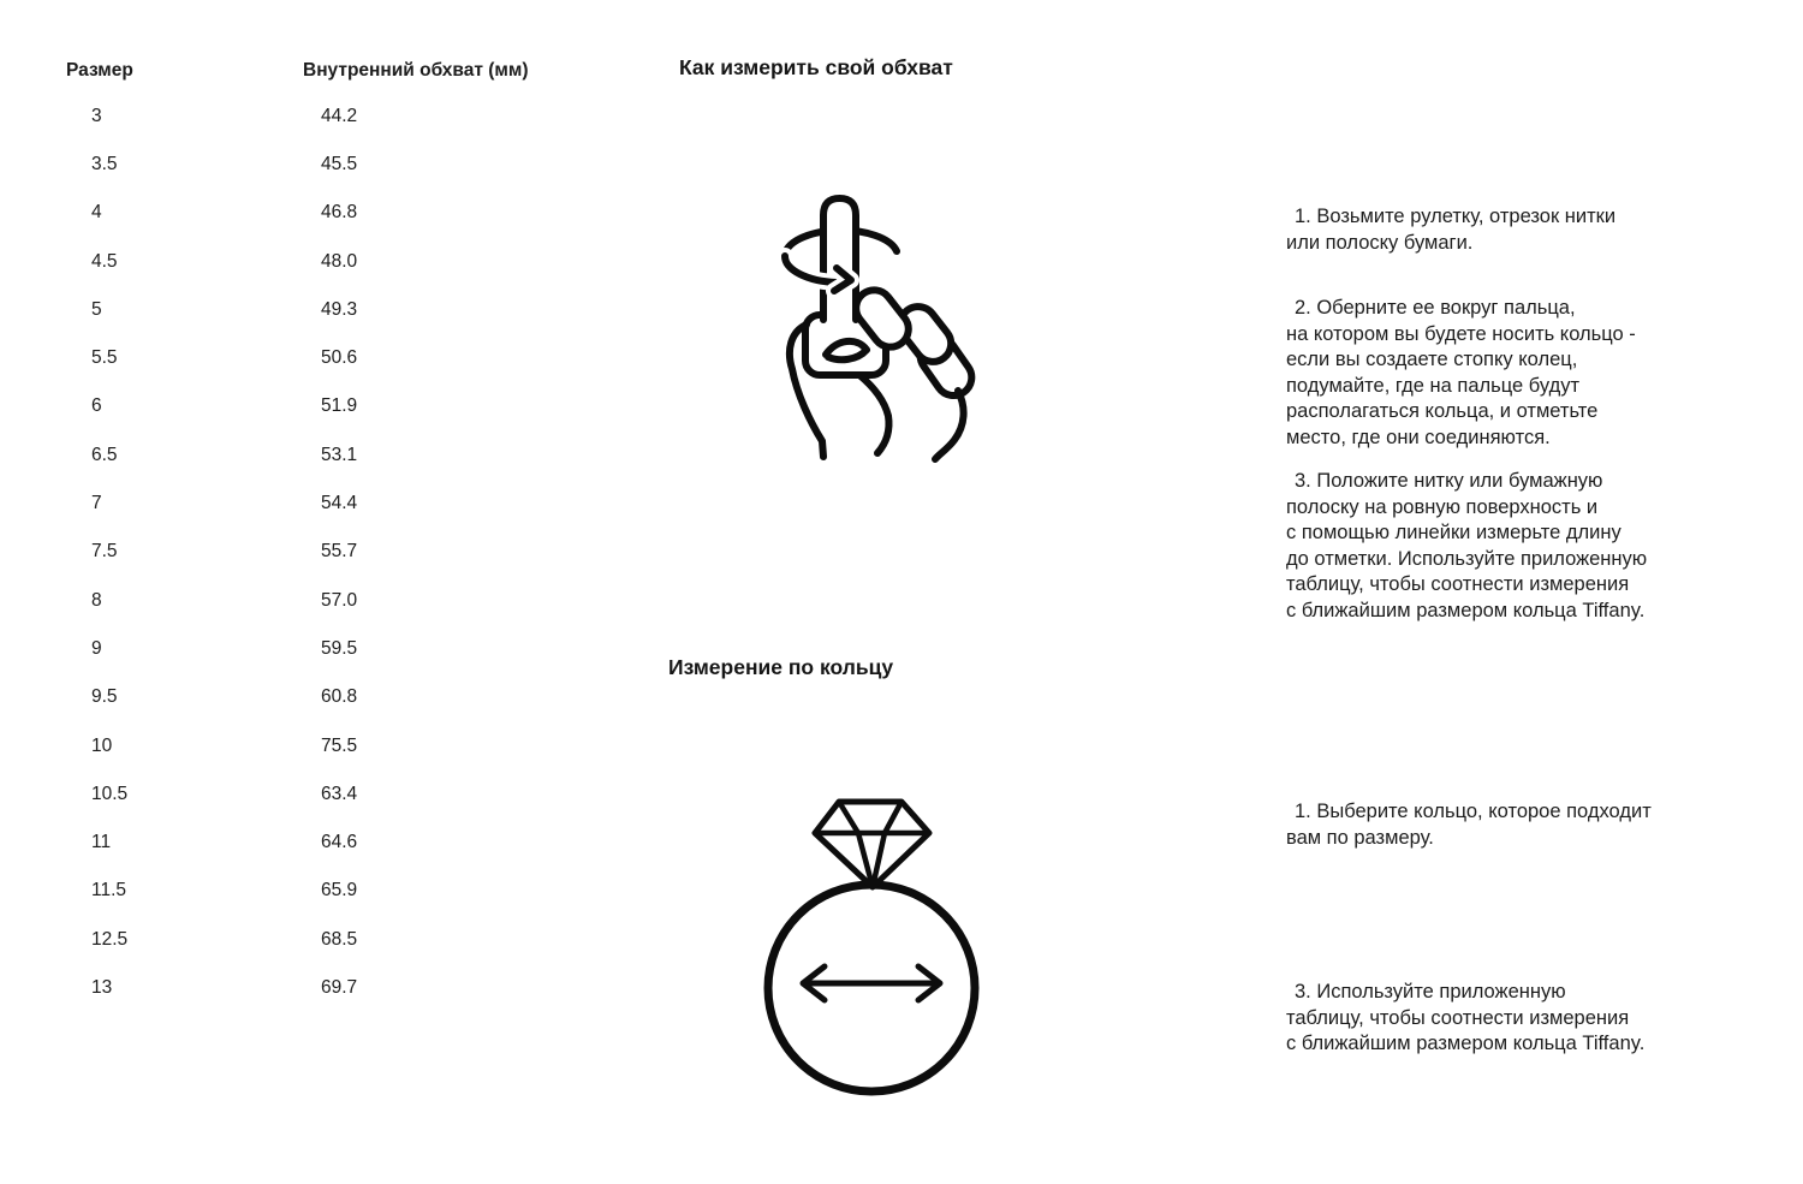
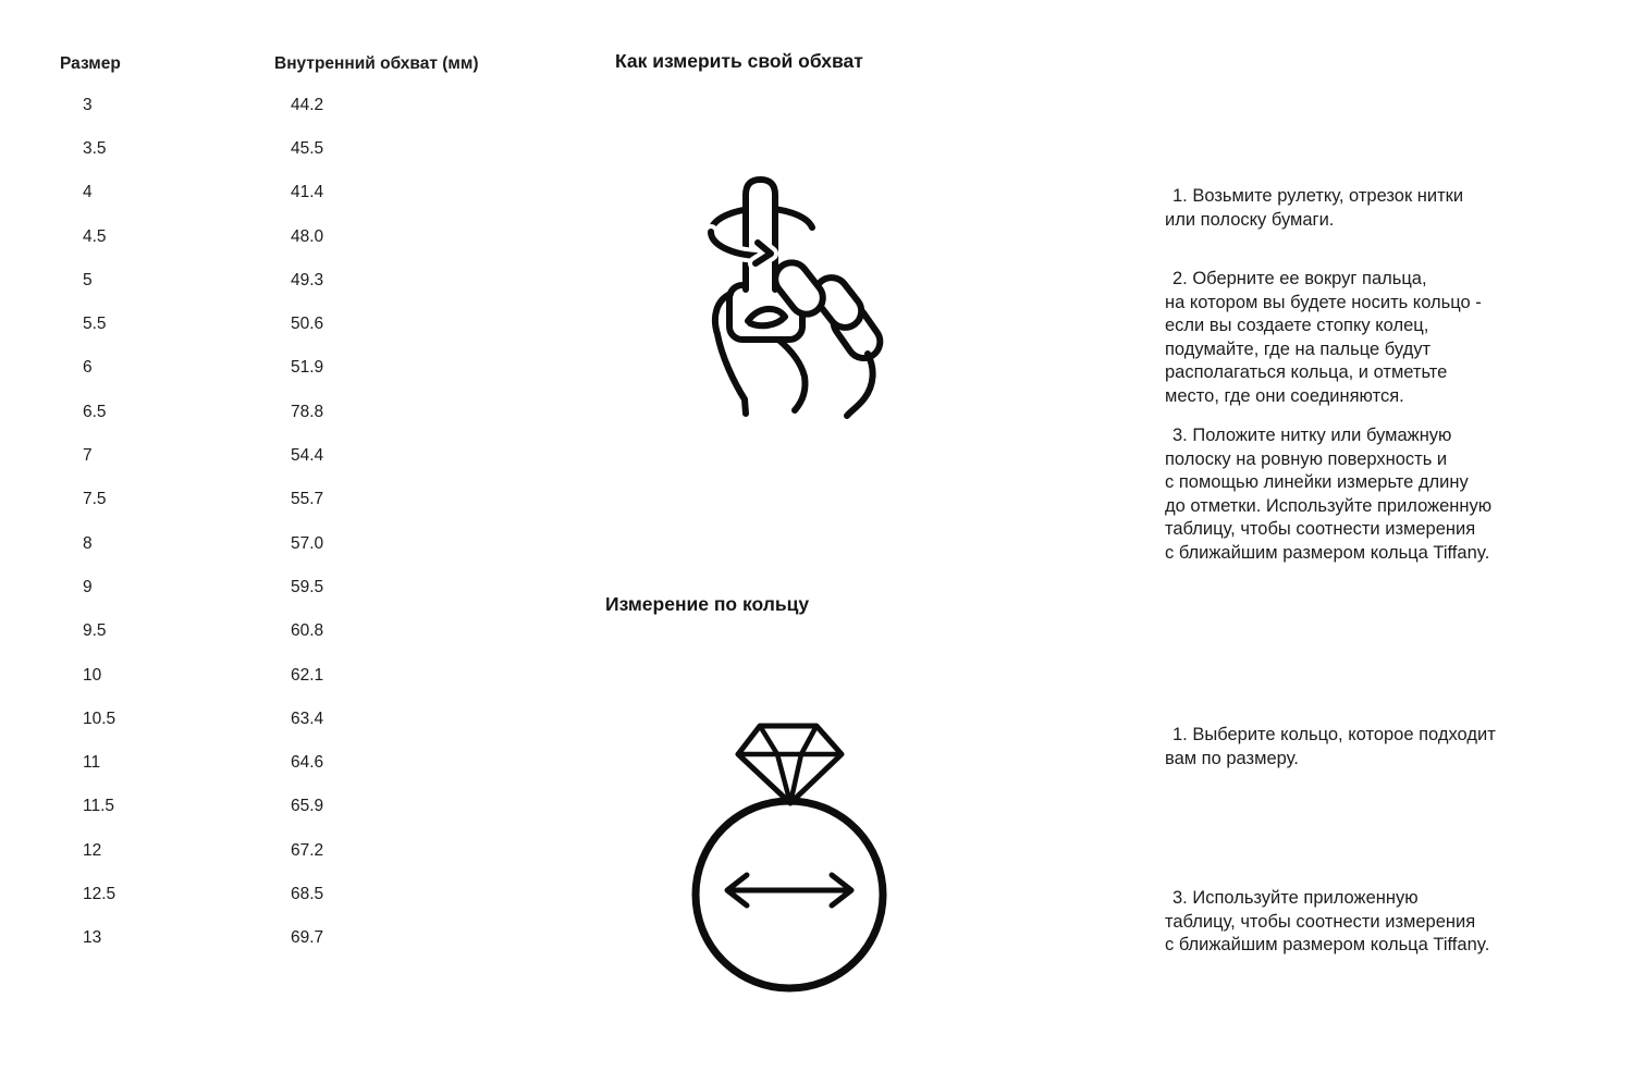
  Размер
  Внутренний обхват (мм)
  3
  44.2
  3.5
  45.5
  4
- 46.8
+ 41.4
  4.5
  48.0
  5
  49.3
  5.5
  50.6
  6
  51.9
  6.5
- 53.1
+ 78.8
  7
  54.4
  7.5
  55.7
  8
  57.0
  9
  59.5
  9.5
  60.8
  10
- 75.5
+ 62.1
  10.5
  63.4
  11
  64.6
  11.5
  65.9
+ 12
+ 67.2
  12.5
  68.5
  13
  69.7
  Как измерить свой обхват
  1. Возьмите рулетку, отрезок нитки
  или полоску бумаги.
  2. Оберните ее вокруг пальца,
  на котором вы будете носить кольцо -
  если вы создаете стопку колец,
  подумайте, где на пальце будут
  располагаться кольца, и отметьте
  место, где они соединяются.
  3. Положите нитку или бумажную
  полоску на ровную поверхность и
  с помощью линейки измерьте длину
  до отметки. Используйте приложенную
  таблицу, чтобы соотнести измерения
  с ближайшим размером кольца Tiffany.
  Измерение по кольцу
  1. Выберите кольцо, которое подходит
  вам по размеру.
  3. Используйте приложенную
  таблицу, чтобы соотнести измерения
  с ближайшим размером кольца Tiffany.
